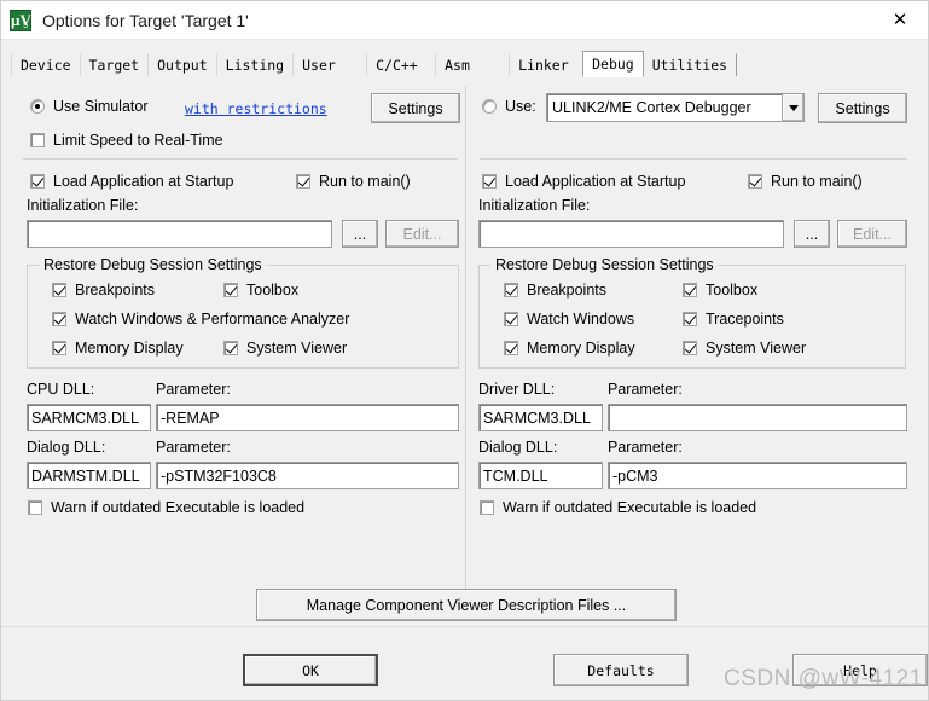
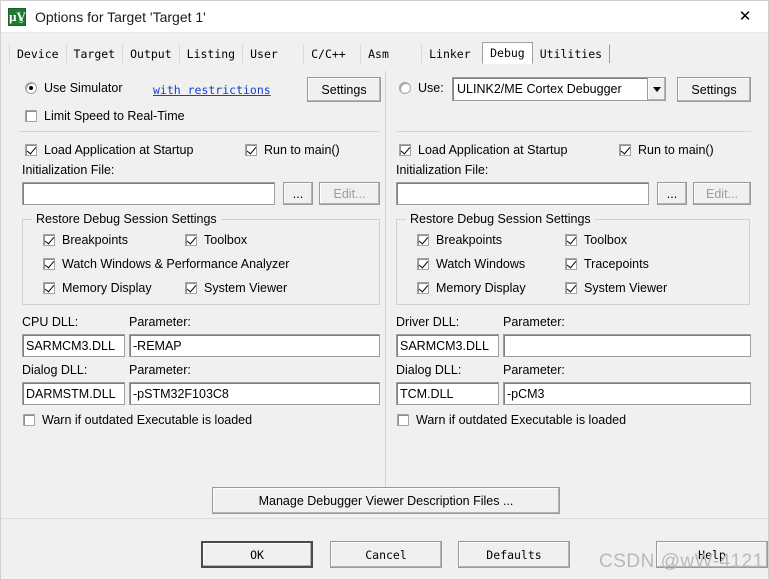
  µV
  Options for Target 'Target 1'
  ✕
  Device
  Target
  Output
  Listing
  User
  C/C++
  Asm
  Linker
  Debug
  Utilities
  Use Simulator
  with restrictions
  Settings
  Limit Speed to Real-Time
  Load Application at Startup
  Run to main()
  Initialization File:
  ...
  Edit...
  Restore Debug Session Settings
  Breakpoints
  Toolbox
  Watch Windows & Performance Analyzer
  Memory Display
  System Viewer
  CPU DLL:
  Parameter:
  SARMCM3.DLL
  -REMAP
  Dialog DLL:
  Parameter:
  DARMSTM.DLL
  -pSTM32F103C8
  Warn if outdated Executable is loaded
  Use:
  ULINK2/ME Cortex Debugger
  Settings
  Load Application at Startup
  Run to main()
  Initialization File:
  ...
  Edit...
  Restore Debug Session Settings
  Breakpoints
  Toolbox
  Watch Windows
  Tracepoints
  Memory Display
  System Viewer
  Driver DLL:
  Parameter:
  SARMCM3.DLL
  Dialog DLL:
  Parameter:
  TCM.DLL
  -pCM3
  Warn if outdated Executable is loaded
- Manage Component Viewer Description Files ...
+ Manage Debugger Viewer Description Files ...
  OK
+ Cancel
  Defaults
  Help
  CSDN @wW-4121
